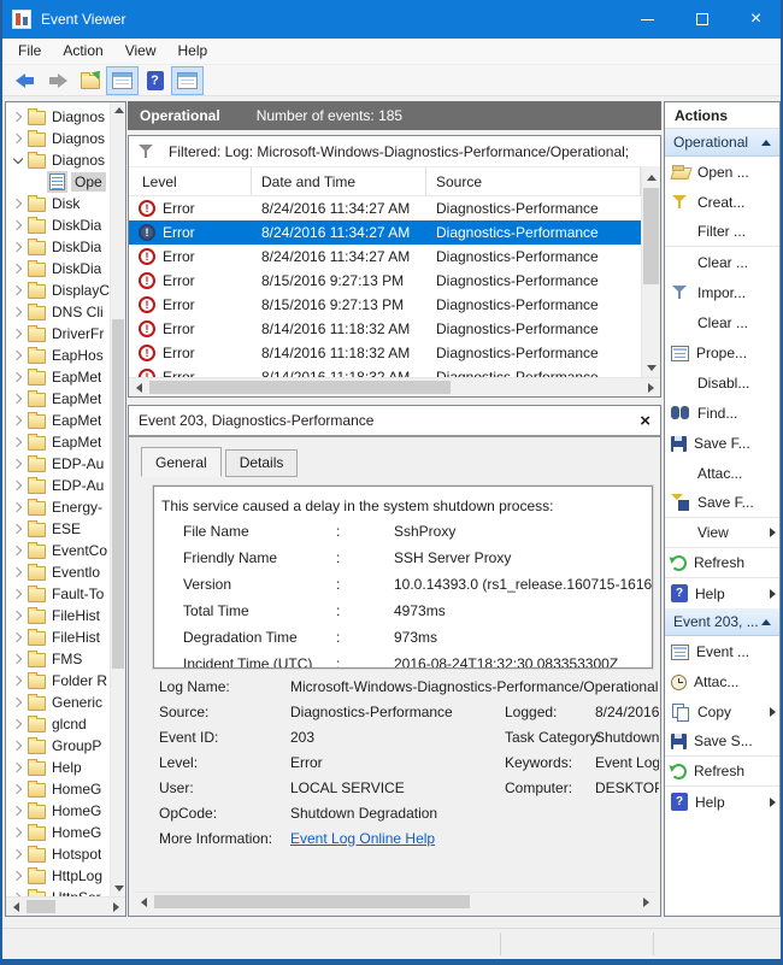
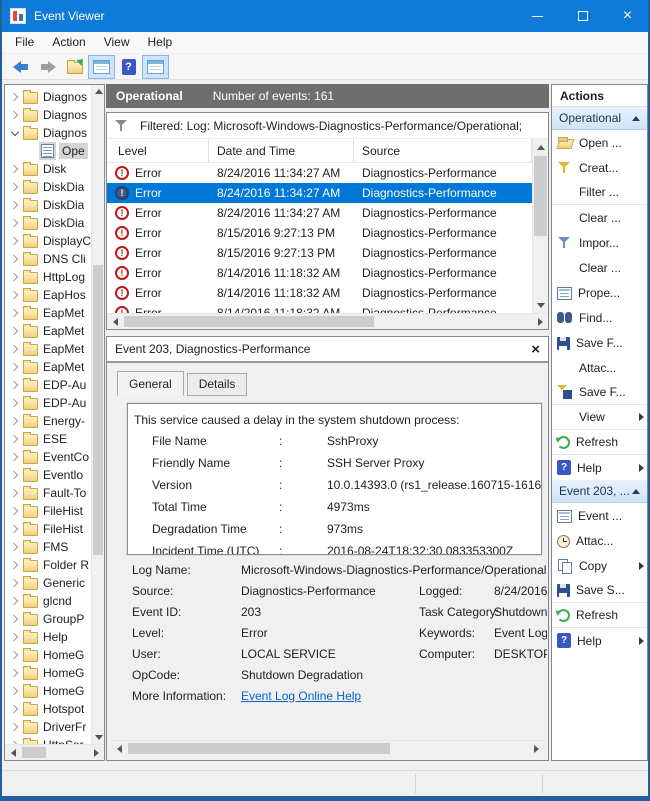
  Event Viewer
  ×
  File
  Action
  View
  Help
  Diagnos
  Diagnos
  Diagnos
  Ope
  Disk
  DiskDia
  DiskDia
  DiskDia
  DisplayC
  DNS Cli
- DriverFr
+ HttpLog
  EapHos
  EapMet
  EapMet
  EapMet
  EapMet
  EDP-Au
  EDP-Au
  Energy-
  ESE
  EventCo
  Eventlo
  Fault-To
  FileHist
  FileHist
  FMS
  Folder R
  Generic
  glcnd
  GroupP
  Help
  HomeG
  HomeG
  HomeG
  Hotspot
- HttpLog
+ DriverFr
  Operational
- Number of events: 185
+ Number of events: 161
  Filtered: Log: Microsoft-Windows-Diagnostics-Performance/Operational;
  Level
  Date and Time
  Source
  Error
  8/24/2016 11:34:27 AM
  Diagnostics-Performance
  Error
  8/24/2016 11:34:27 AM
  Diagnostics-Performance
  Error
  8/24/2016 11:34:27 AM
  Diagnostics-Performance
  Error
  8/15/2016 9:27:13 PM
  Diagnostics-Performance
  Error
  8/15/2016 9:27:13 PM
  Diagnostics-Performance
  Error
  8/14/2016 11:18:32 AM
  Diagnostics-Performance
  Error
  8/14/2016 11:18:32 AM
  Diagnostics-Performance
  Event 203, Diagnostics-Performance
  ×
  General
  Details
  This service caused a delay in the system shutdown process:
  File Name
  :
  SshProxy
  Friendly Name
  :
  SSH Server Proxy
  Version
  :
  10.0.14393.0 (rs1_release.160715-1616
  Total Time
  :
  4973ms
  Degradation Time
  :
  973ms
  Incident Time (UTC)
  :
  2016-08-24T18:32:30.083353300Z
  Log Name:
  Microsoft-Windows-Diagnostics-Performance/Operational
  Source:
  Diagnostics-Performance
  Logged:
  8/24/2016
  Event ID:
  203
  Task Category
  Shutdown
  Level:
  Error
  Keywords:
  Event Log
  User:
  LOCAL SERVICE
  Computer:
  DESKTO
  OpCode:
  Shutdown Degradation
  More Information:
  Event Log Online Help
  Actions
  Operational
  Open ...
  Creat...
  Filter ...
  Clear ...
  Impor...
  Clear ...
  Prope...
- Disabl...
  Find...
  Save F...
  Attac...
  Save F...
  View
  Refresh
  Help
  Event 203, ...
  Event ...
  Attac...
  Copy
  Save S...
  Refresh
  Help
